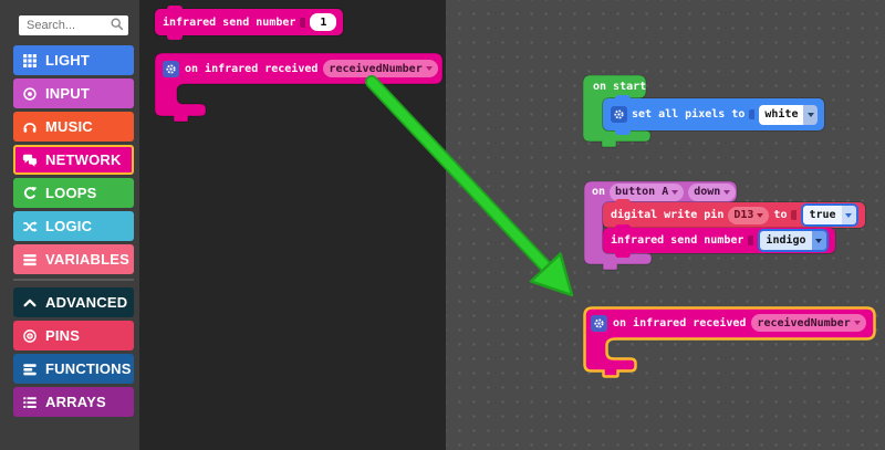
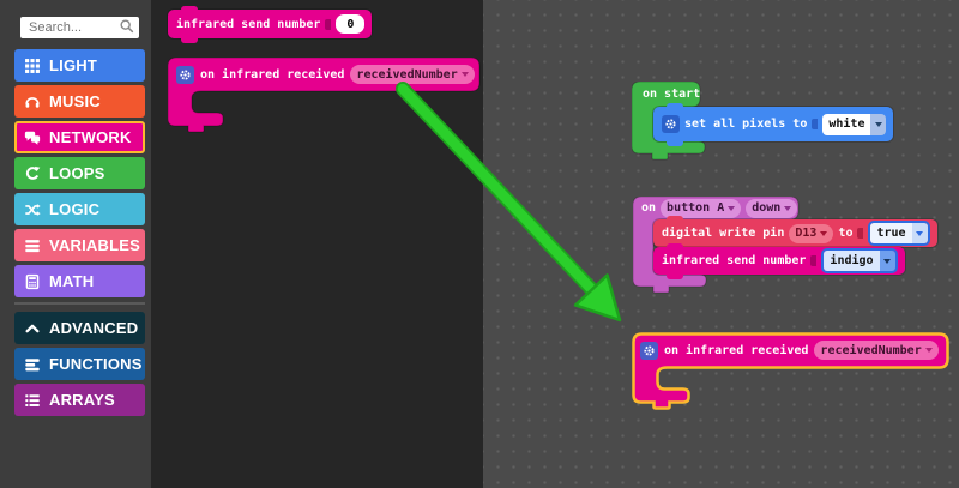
  Search...
  LIGHT
- INPUT
  MUSIC
  NETWORK
  LOOPS
  LOGIC
  VARIABLES
+ MATH
  ADVANCED
- PINS
  FUNCTIONS
  ARRAYS
  infrared send number
- 1
+ 0
  on infrared received
  receivedNumber
  on start
  set all pixels to
  white
  on
  button A
  down
  digital write pin
  D13
  to
  true
  infrared send number
  indigo
  on infrared received
  receivedNumber
